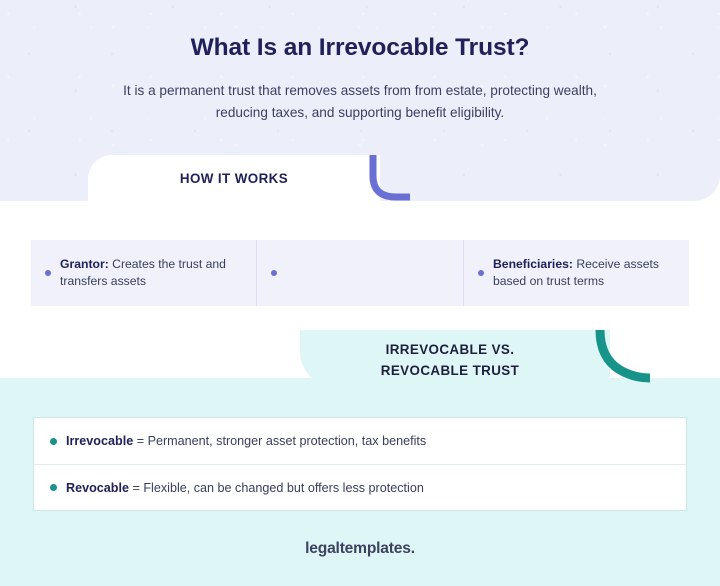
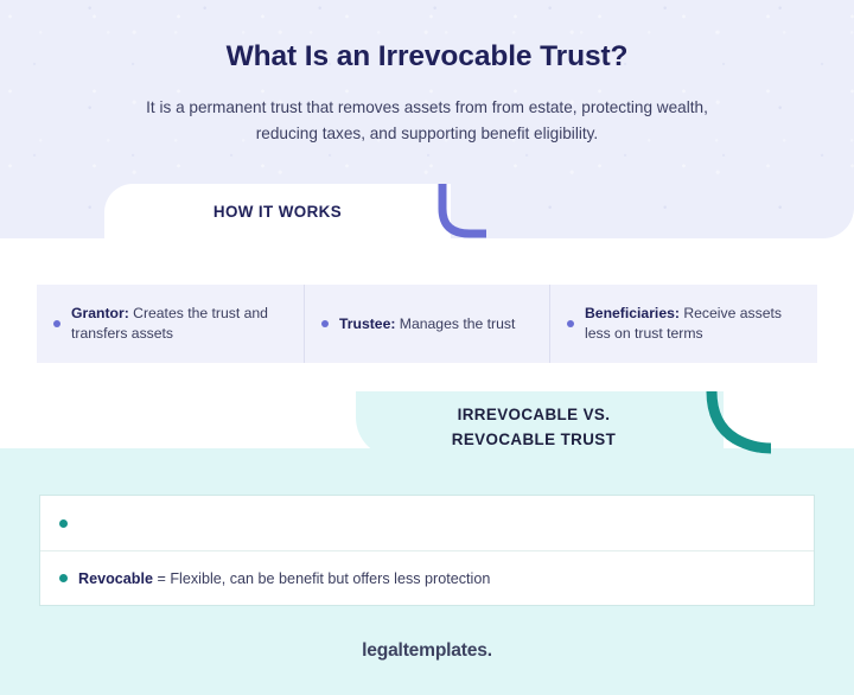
  What Is an Irrevocable Trust?
  It is a permanent trust that removes assets from from estate, protecting wealth, reducing taxes, and supporting benefit eligibility.
  HOW IT WORKS
  Grantor: Creates the trust and transfers assets
+ Trustee: Manages the trust
- Beneficiaries: Receive assets based on trust terms
+ Beneficiaries: Receive assets less on trust terms
  IRREVOCABLE VS.
  REVOCABLE TRUST
- Irrevocable = Permanent, stronger asset protection, tax benefits
- Revocable = Flexible, can be changed but offers less protection
+ Revocable = Flexible, can be benefit but offers less protection
  legaltemplates.
